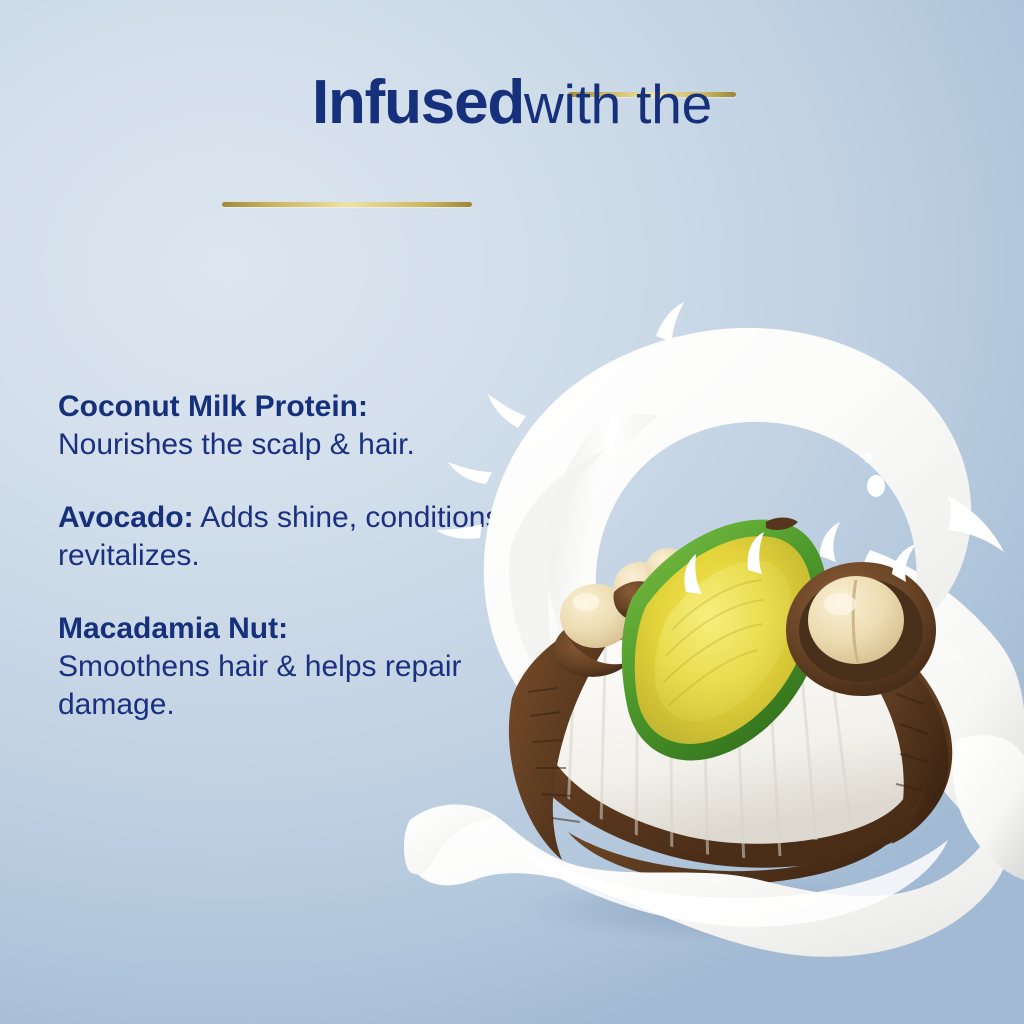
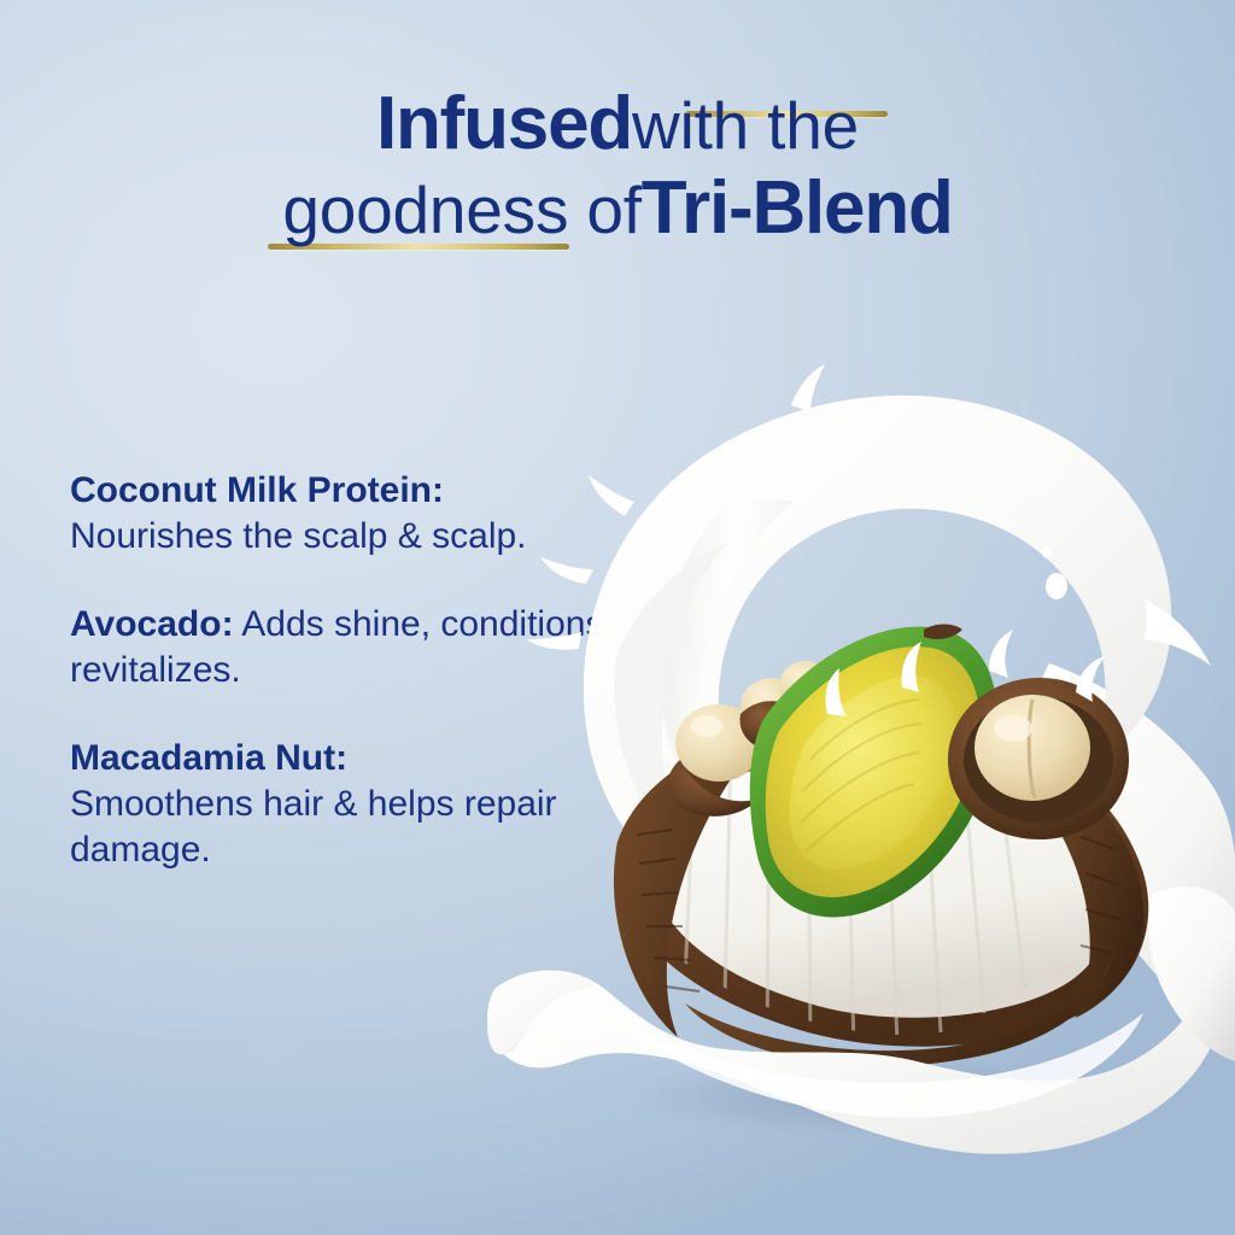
  Infusedwith the
+ goodness ofTri-Blend
  Coconut Milk Protein:
- Nourishes the scalp & hair.
+ Nourishes the scalp & scalp.
  Avocado: Adds shine, condition revitalizes.
  Macadamia Nut:
  Smoothens hair & helps repair damage.
